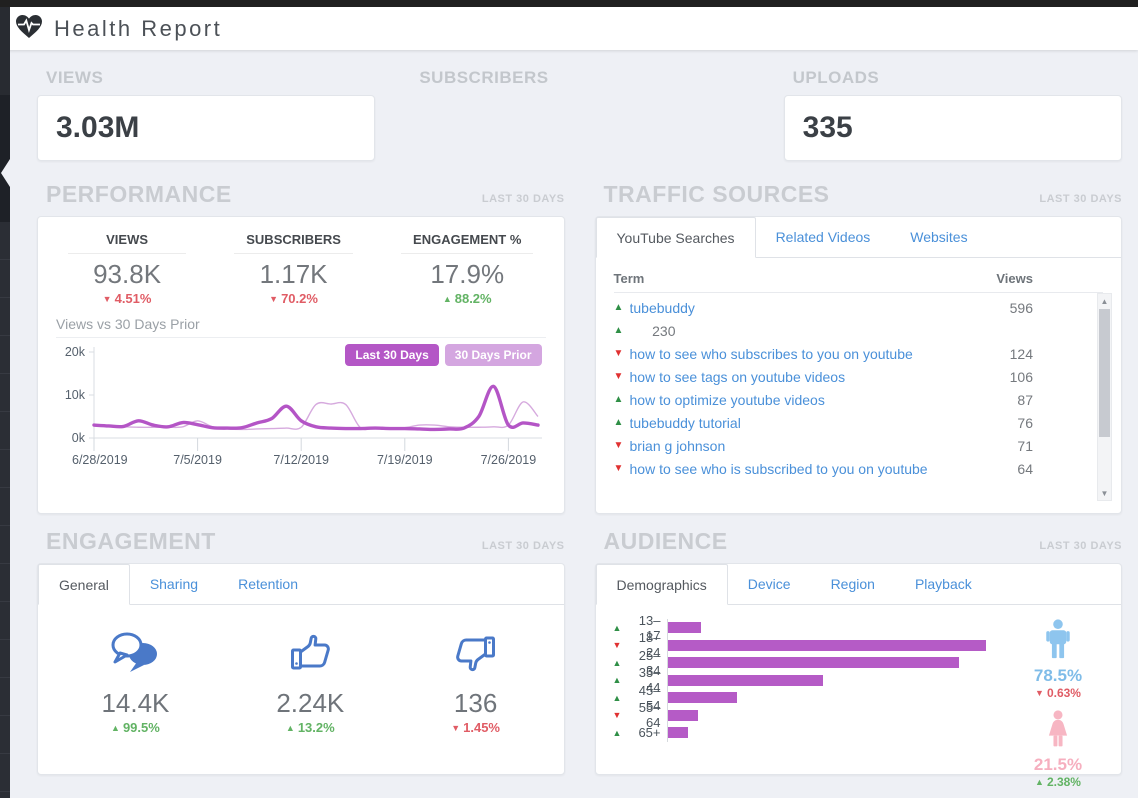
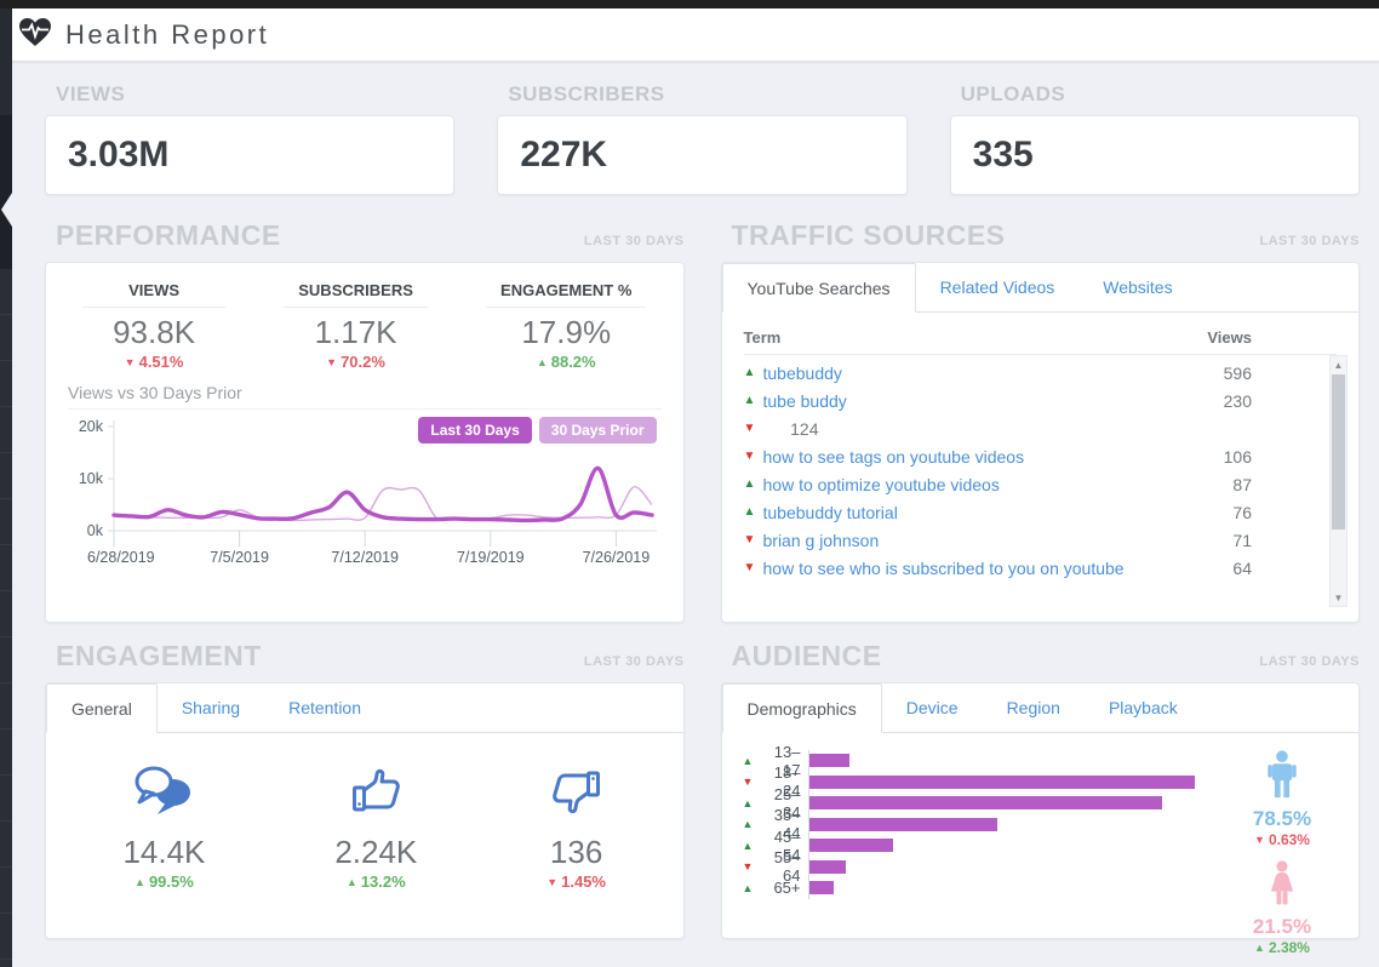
  Health Report
  VIEWS
  3.03M
  SUBSCRIBERS
+ 227K
  UPLOADS
  335
  PERFORMANCE
  LAST 30 DAYS
  VIEWS
  93.8K
  ▼ 4.51%
  SUBSCRIBERS
  1.17K
  ▼ 70.2%
  ENGAGEMENT %
  17.9%
  ▲ 88.2%
  Views vs 30 Days Prior
  Last 30 Days
  30 Days Prior
  0k
  10k
  20k
  6/28/2019
  7/5/2019
  7/12/2019
  7/19/2019
  7/26/2019
  TRAFFIC SOURCES
  LAST 30 DAYS
  YouTube Searches
  Related Videos
  Websites
  Term
  Views
  ▲
  tubebuddy
  596
  ▲
+ tube buddy
  230
  ▼
- how to see who subscribes to you on youtube
  124
  ▼
  how to see tags on youtube videos
  106
  ▲
  how to optimize youtube videos
  87
  ▲
  tubebuddy tutorial
  76
  ▼
  brian g johnson
  71
  ▼
  how to see who is subscribed to you on youtube
  64
  ▲
  ▼
  ENGAGEMENT
  LAST 30 DAYS
  General
  Sharing
  Retention
  14.4K
  ▲ 99.5%
  2.24K
  ▲ 13.2%
  136
  ▼ 1.45%
  AUDIENCE
  LAST 30 DAYS
  Demographics
  Device
  Region
  Playback
  ▲
  13–17
  ▼
  18–24
  ▲
  25–34
  ▲
  35–44
  ▲
  45–54
  ▼
  55–64
  ▲
  65+
  78.5%
  ▼ 0.63%
  21.5%
  ▲ 2.38%
